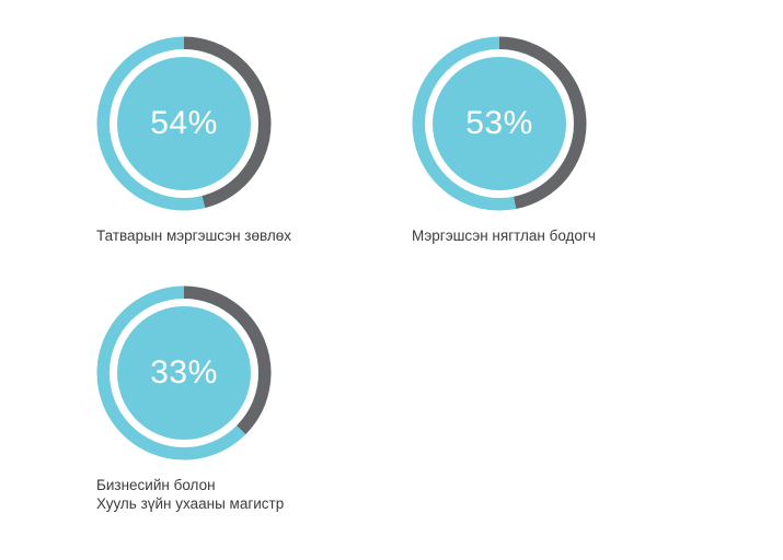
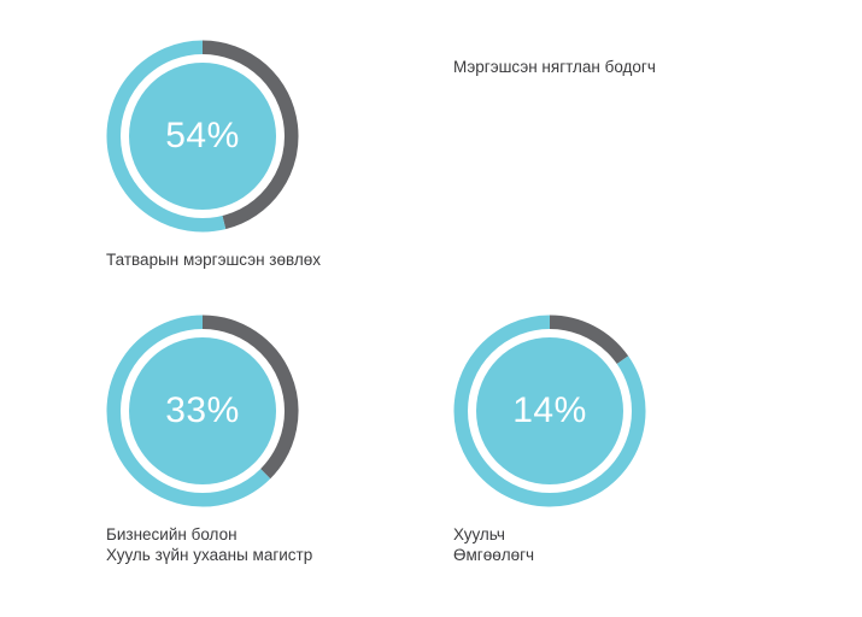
  54%
  Татварын мэргэшсэн зөвлөх
- 53%
  Мэргэшсэн нягтлан бодогч
  33%
  Бизнесийн болон
  Хууль зүйн ухааны магистр
+ 14%
+ Хуульч
+ Өмгөөлөгч
